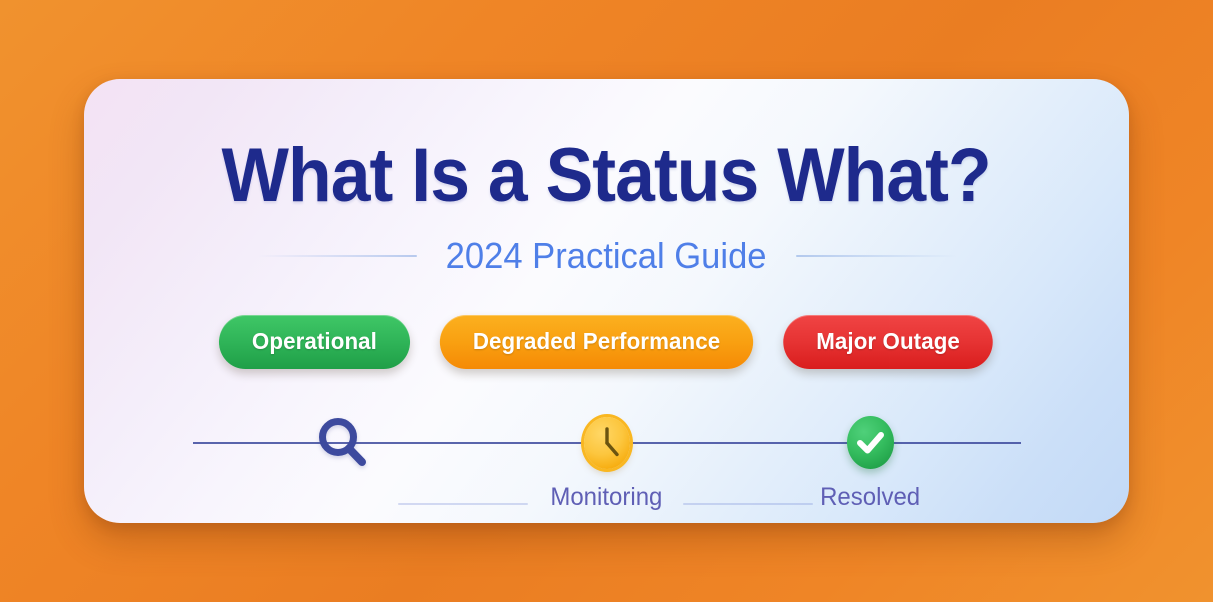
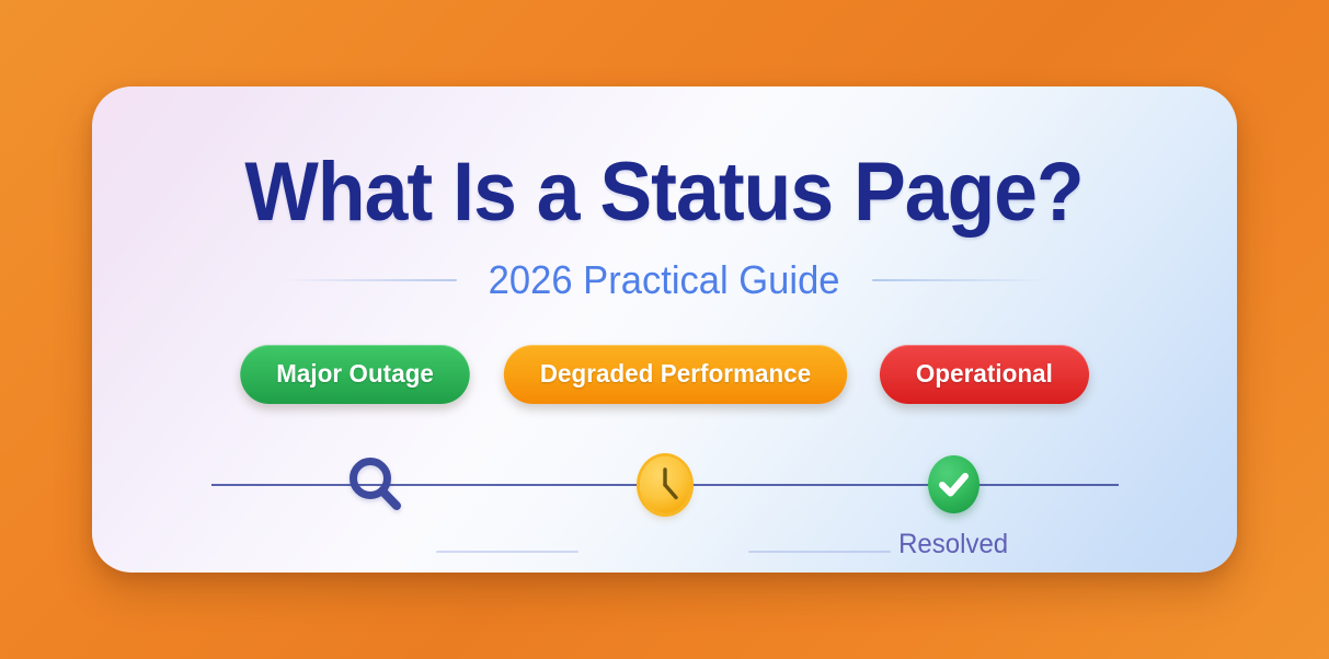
- What Is a Status What?
+ What Is a Status Page?
- 2024 Practical Guide
+ 2026 Practical Guide
- Operational
+ Major Outage
  Degraded Performance
- Major Outage
+ Operational
- Monitoring
  Resolved
